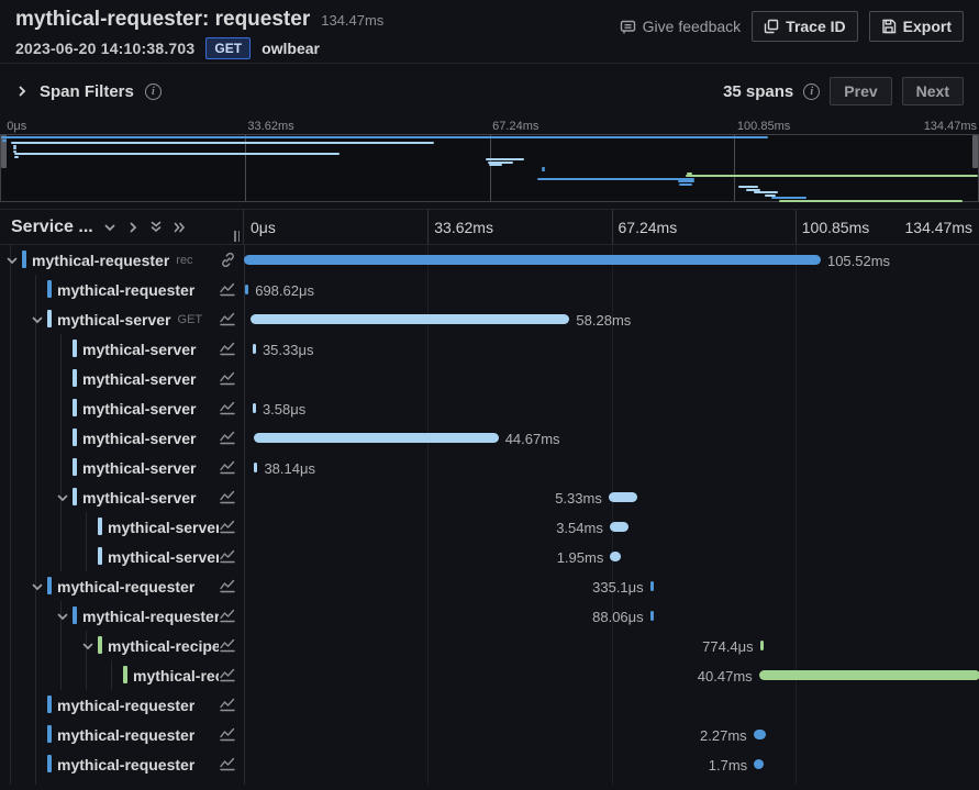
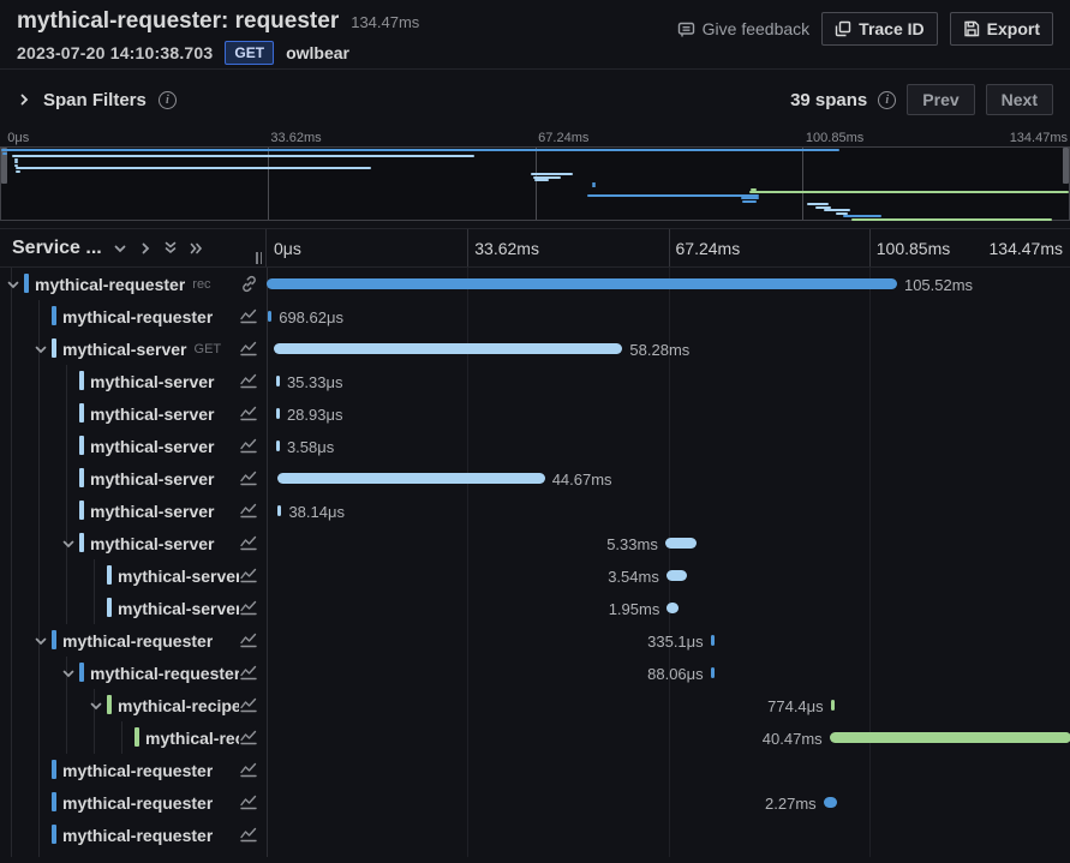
  mythical-requester: requester
  134.47ms
- 2023-06-20 14:10:38.703
+ 2023-07-20 14:10:38.703
  GET
  owlbear
  Give feedback
  Trace ID
  Export
  Span Filters
  i
- 35 spans
+ 39 spans
  i
  Prev
  Next
  0μs
  33.62ms
  67.24ms
  100.85ms
  134.47ms
  Service ...
  0μs
  33.62ms
  67.24ms
  100.85ms
  134.47ms
  mythical-requester
  rec
  105.52ms
  mythical-requester
  698.62μs
  mythical-server
  GET
  58.28ms
  mythical-server
  35.33μs
  mythical-server
+ 28.93μs
  mythical-server
  3.58μs
  mythical-server
  44.67ms
  mythical-server
  38.14μs
  mythical-server
  5.33ms
  mythical-server
  3.54ms
  mythical-server
  1.95ms
  mythical-requester
  335.1μs
  mythical-requester
  88.06μs
  mythical-recipe
  774.4μs
  40.47ms
  mythical-requester
  mythical-requester
  2.27ms
  mythical-requester
- 1.7ms
